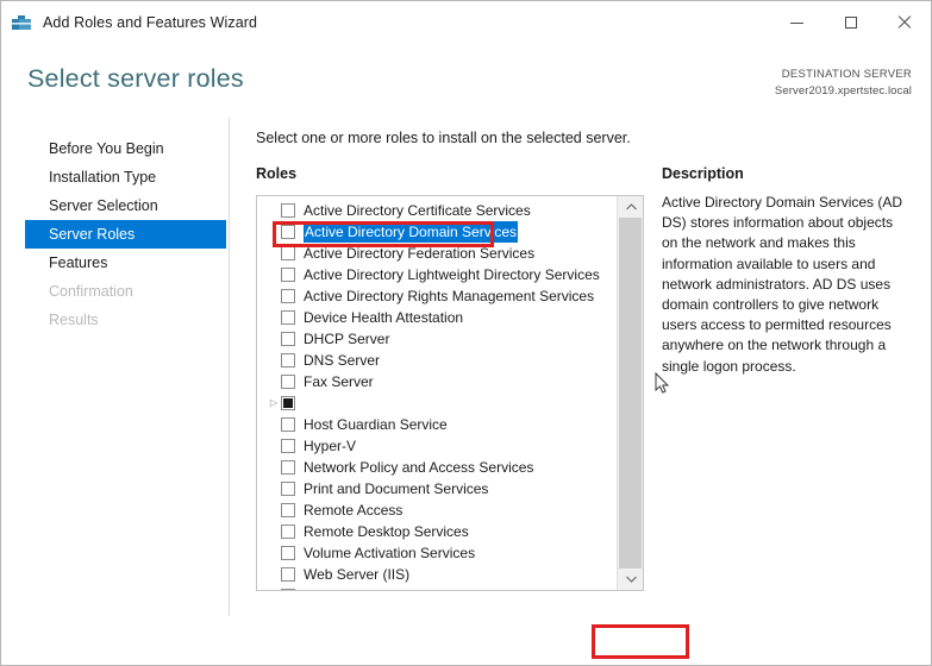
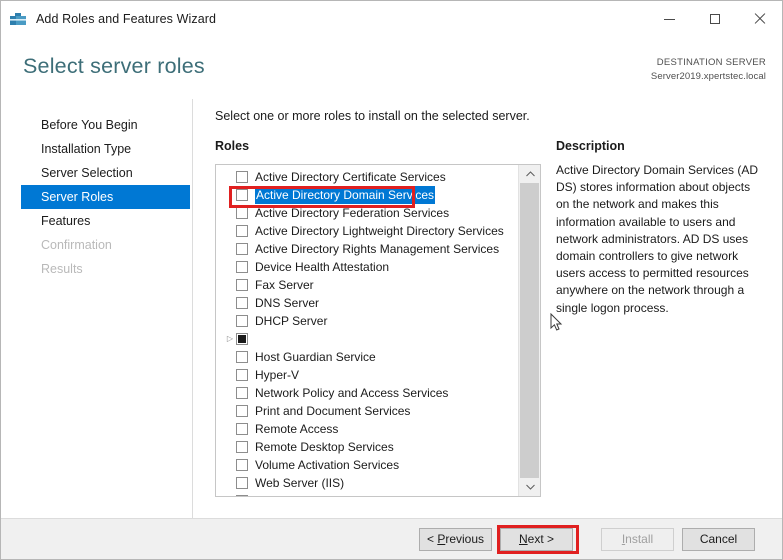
  Add Roles and Features Wizard
  Select server roles
  DESTINATION SERVER
  Server2019.xpertstec.local
  Before You Begin
  Installation Type
  Server Selection
  Server Roles
  Features
  Confirmation
  Results
  Select one or more roles to install on the selected server.
  Roles
  Description
  Active Directory Certificate Services
  Active Directory Domain Services
  Active Directory Federation Services
  Active Directory Lightweight Directory Services
  Active Directory Rights Management Services
  Device Health Attestation
- DHCP Server
+ Fax Server
  DNS Server
- Fax Server
+ DHCP Server
  ▷
  Host Guardian Service
  Hyper-V
  Network Policy and Access Services
  Print and Document Services
  Remote Access
  Remote Desktop Services
  Volume Activation Services
  Web Server (IIS)
  Active Directory Domain Services (AD DS) stores information about objects on the network and makes this information available to users and network administrators. AD DS uses domain controllers to give network users access to permitted resources anywhere on the network through a single logon process.
+ < Previous
+ Next >
+ Install
+ Cancel
